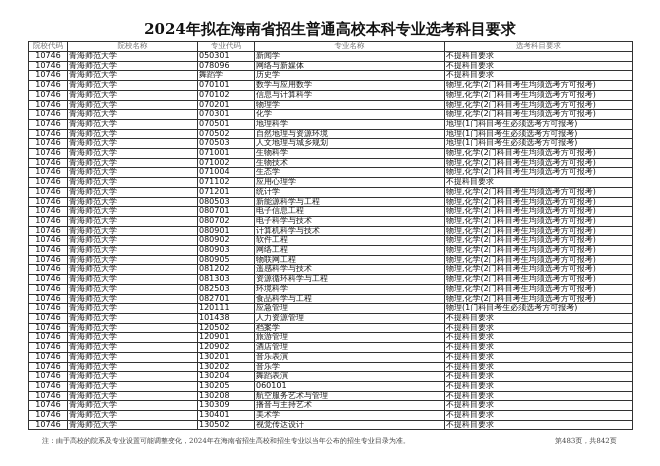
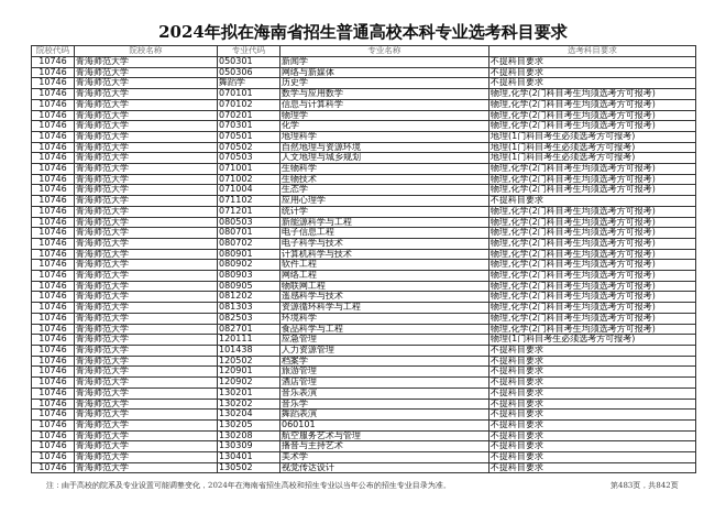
  2024年拟在海南省招生普通高校本科专业选考科目要求
  院校代码	院校名称	专业代码	专业名称	选考科目要求
  10746	青海师范大学	050301	新闻学	不提科目要求
- 10746	青海师范大学	078096	网络与新媒体	不提科目要求
+ 10746	青海师范大学	050306	网络与新媒体	不提科目要求
  10746	青海师范大学	舞蹈学	历史学	不提科目要求
  10746	青海师范大学	070101	数学与应用数学	物理,化学(2门科目考生均须选考方可报考)
  10746	青海师范大学	070102	信息与计算科学	物理,化学(2门科目考生均须选考方可报考)
  10746	青海师范大学	070201	物理学	物理,化学(2门科目考生均须选考方可报考)
  10746	青海师范大学	070301	化学	物理,化学(2门科目考生均须选考方可报考)
  10746	青海师范大学	070501	地理科学	地理(1门科目考生必须选考方可报考)
  10746	青海师范大学	070502	自然地理与资源环境	地理(1门科目考生必须选考方可报考)
  10746	青海师范大学	070503	人文地理与城乡规划	地理(1门科目考生必须选考方可报考)
  10746	青海师范大学	071001	生物科学	物理,化学(2门科目考生均须选考方可报考)
  10746	青海师范大学	071002	生物技术	物理,化学(2门科目考生均须选考方可报考)
  10746	青海师范大学	071004	生态学	物理,化学(2门科目考生均须选考方可报考)
  10746	青海师范大学	071102	应用心理学	不提科目要求
  10746	青海师范大学	071201	统计学	物理,化学(2门科目考生均须选考方可报考)
  10746	青海师范大学	080503	新能源科学与工程	物理,化学(2门科目考生均须选考方可报考)
  10746	青海师范大学	080701	电子信息工程	物理,化学(2门科目考生均须选考方可报考)
  10746	青海师范大学	080702	电子科学与技术	物理,化学(2门科目考生均须选考方可报考)
  10746	青海师范大学	080901	计算机科学与技术	物理,化学(2门科目考生均须选考方可报考)
  10746	青海师范大学	080902	软件工程	物理,化学(2门科目考生均须选考方可报考)
  10746	青海师范大学	080903	网络工程	物理,化学(2门科目考生均须选考方可报考)
  10746	青海师范大学	080905	物联网工程	物理,化学(2门科目考生均须选考方可报考)
  10746	青海师范大学	081202	遥感科学与技术	物理,化学(2门科目考生均须选考方可报考)
  10746	青海师范大学	081303	资源循环科学与工程	物理,化学(2门科目考生均须选考方可报考)
  10746	青海师范大学	082503	环境科学	物理,化学(2门科目考生均须选考方可报考)
  10746	青海师范大学	082701	食品科学与工程	物理,化学(2门科目考生均须选考方可报考)
  10746	青海师范大学	120111	应急管理	物理(1门科目考生必须选考方可报考)
  10746	青海师范大学	101438	人力资源管理	不提科目要求
  10746	青海师范大学	120502	档案学	不提科目要求
  10746	青海师范大学	120901	旅游管理	不提科目要求
  10746	青海师范大学	120902	酒店管理	不提科目要求
  10746	青海师范大学	130201	音乐表演	不提科目要求
  10746	青海师范大学	130202	音乐学	不提科目要求
  10746	青海师范大学	130204	舞蹈表演	不提科目要求
  10746	青海师范大学	130205	060101	不提科目要求
  10746	青海师范大学	130208	航空服务艺术与管理	不提科目要求
  10746	青海师范大学	130309	播音与主持艺术	不提科目要求
  10746	青海师范大学	130401	美术学	不提科目要求
  10746	青海师范大学	130502	视觉传达设计	不提科目要求
  注：由于高校的院系及专业设置可能调整变化，2024年在海南省招生高校和招生专业以当年公布的招生专业目录为准。
  第483页，共842页
